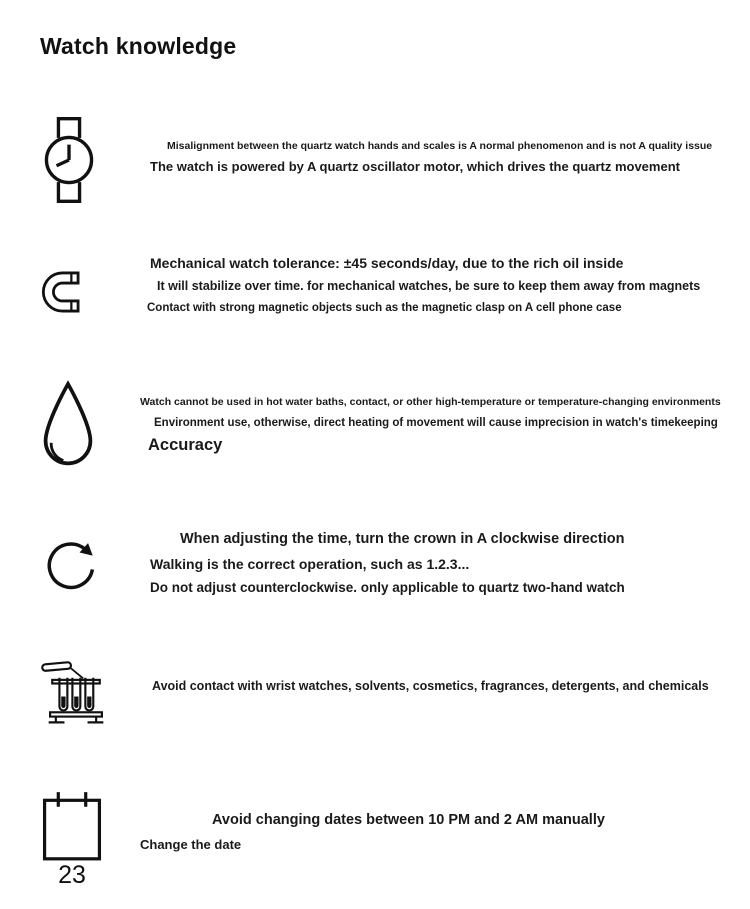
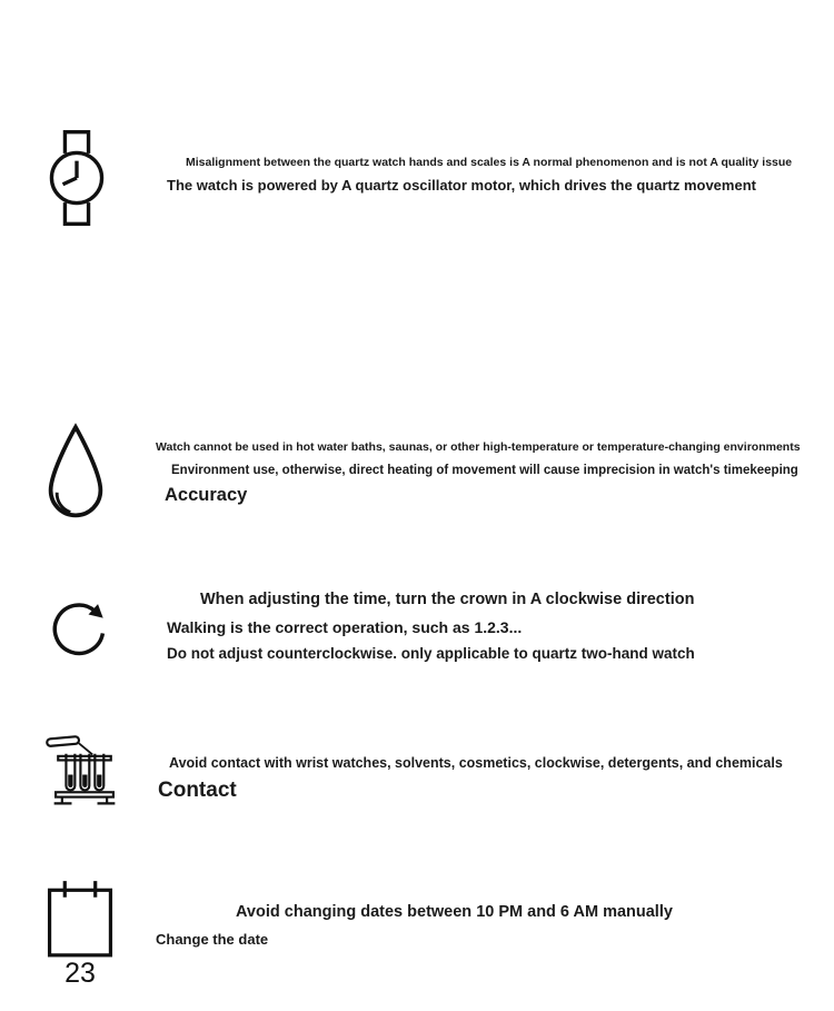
- Watch knowledge
  Misalignment between the quartz watch hands and scales is A normal phenomenon and is not A quality issue
  The watch is powered by A quartz oscillator motor, which drives the quartz movement
- Mechanical watch tolerance: ±45 seconds/day, due to the rich oil inside
- It will stabilize over time. for mechanical watches, be sure to keep them away from magnets
- Contact with strong magnetic objects such as the magnetic clasp on A cell phone case
- Watch cannot be used in hot water baths, contact, or other high-temperature or temperature-changing environments
+ Watch cannot be used in hot water baths, saunas, or other high-temperature or temperature-changing environments
  Environment use, otherwise, direct heating of movement will cause imprecision in watch's timekeeping
  Accuracy
  When adjusting the time, turn the crown in A clockwise direction
  Walking is the correct operation, such as 1.2.3...
  Do not adjust counterclockwise. only applicable to quartz two-hand watch
- Avoid contact with wrist watches, solvents, cosmetics, fragrances, detergents, and chemicals
+ Avoid contact with wrist watches, solvents, cosmetics, clockwise, detergents, and chemicals
+ Contact
  23
- Avoid changing dates between 10 PM and 2 AM manually
+ Avoid changing dates between 10 PM and 6 AM manually
  Change the date
